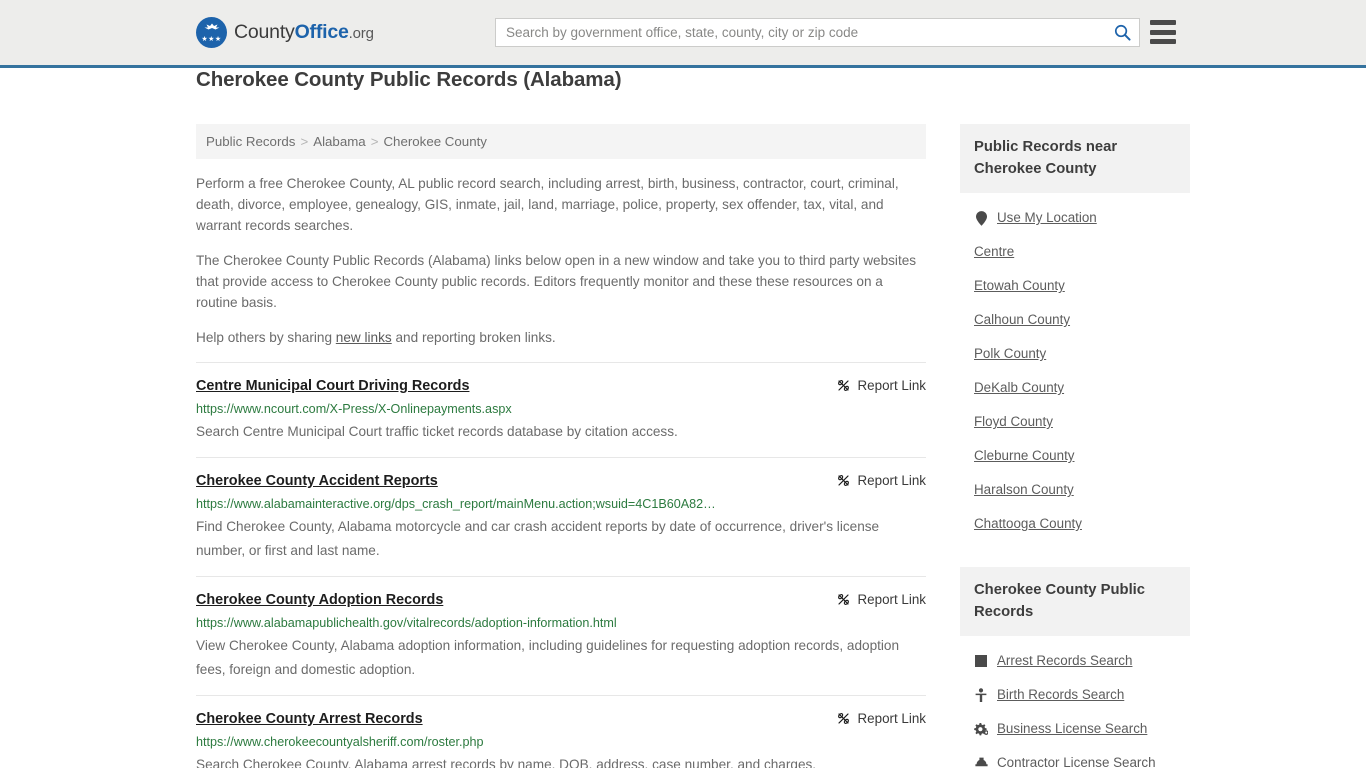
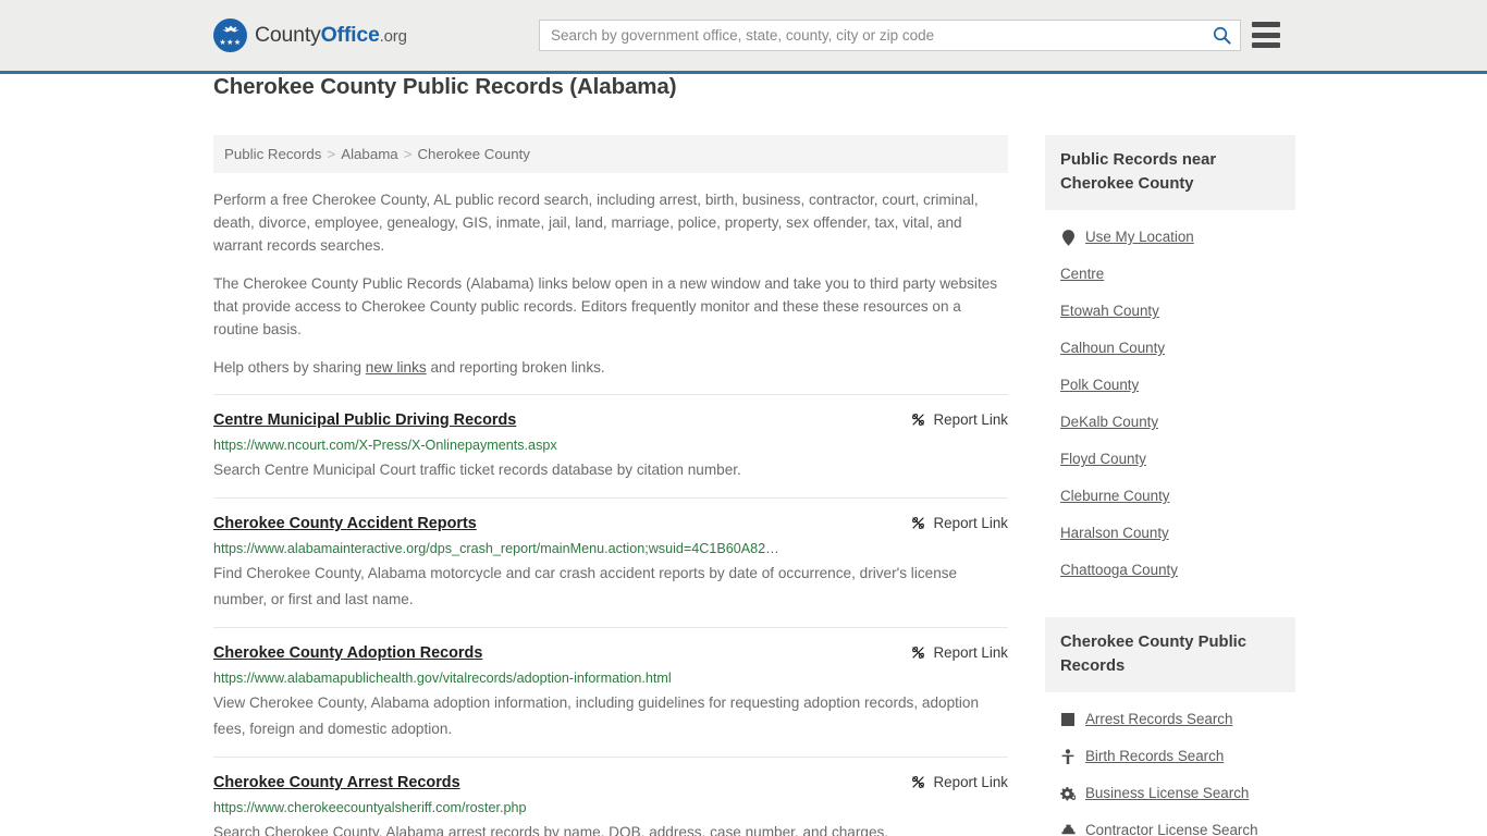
  CountyOffice.org
  Search by government office, state, county, city or zip code
  Cherokee County Public Records (Alabama)
  Public Records > Alabama > Cherokee County
  Perform a free Cherokee County, AL public record search, including arrest, birth, business, contractor, court, criminal, death, divorce, employee, genealogy, GIS, inmate, jail, land, marriage, police, property, sex offender, tax, vital, and warrant records searches.
  The Cherokee County Public Records (Alabama) links below open in a new window and take you to third party websites that provide access to Cherokee County public records. Editors frequently monitor and these these resources on a routine basis.
  Help others by sharing new links and reporting broken links.
- Centre Municipal Court Driving Records
+ Centre Municipal Public Driving Records
  Report Link
  https://www.ncourt.com/X-Press/X-Onlinepayments.aspx
- Search Centre Municipal Court traffic ticket records database by citation access.
+ Search Centre Municipal Court traffic ticket records database by citation number.
  Cherokee County Accident Reports
  Report Link
  https://www.alabamainteractive.org/dps_crash_report/mainMenu.action;wsuid=4C1B60A82…
  Find Cherokee County, Alabama motorcycle and car crash accident reports by date of occurrence, driver's license number, or first and last name.
  Cherokee County Adoption Records
  Report Link
  https://www.alabamapublichealth.gov/vitalrecords/adoption-information.html
  View Cherokee County, Alabama adoption information, including guidelines for requesting adoption records, adoption fees, foreign and domestic adoption.
  Cherokee County Arrest Records
  Report Link
  https://www.cherokeecountyalsheriff.com/roster.php
  Search Cherokee County, Alabama arrest records by name, DOB, address, case number, and charges.
  Public Records near Cherokee County
  Use My Location
  Centre
  Etowah County
  Calhoun County
  Polk County
  DeKalb County
  Floyd County
  Cleburne County
  Haralson County
  Chattooga County
  Cherokee County Public Records
  Arrest Records Search
  Birth Records Search
  Business License Search
  Contractor License Search
